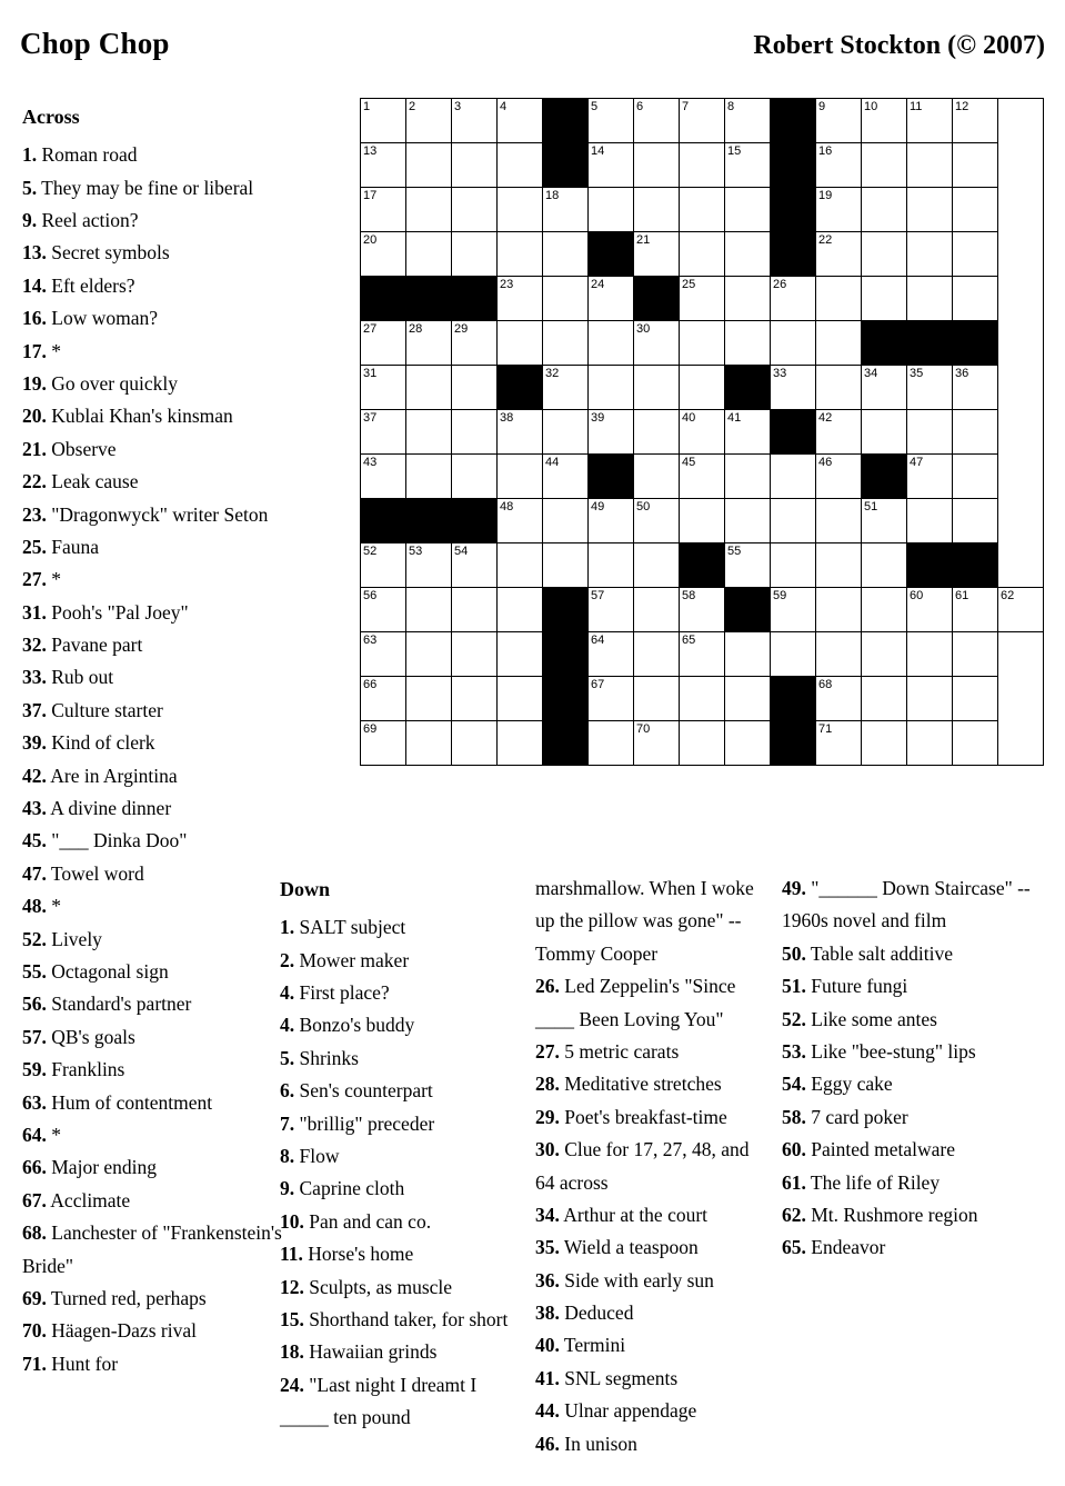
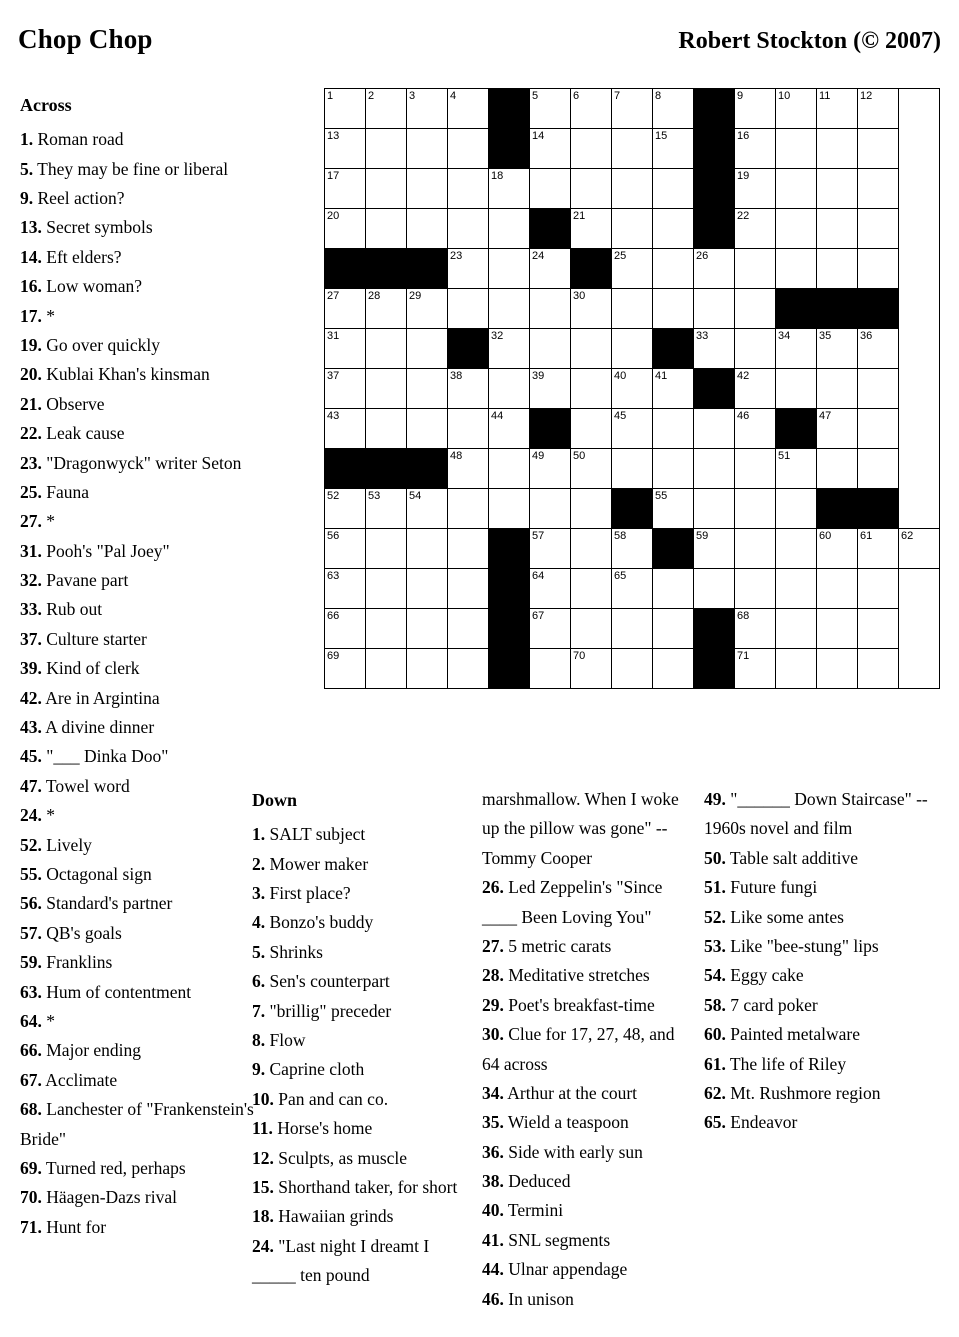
  Chop Chop
  Robert Stockton (© 2007)
  Across
  1. Roman road
  5. They may be fine or liberal
  9. Reel action?
  13. Secret symbols
  14. Eft elders?
  16. Low woman?
  17. *
  19. Go over quickly
  20. Kublai Khan's kinsman
  21. Observe
  22. Leak cause
  23. "Dragonwyck" writer Seton
  25. Fauna
  27. *
  31. Pooh's "Pal Joey"
  32. Pavane part
  33. Rub out
  37. Culture starter
  39. Kind of clerk
  42. Are in Argintina
  43. A divine dinner
  45. "___ Dinka Doo"
  47. Towel word
- 48. *
+ 24. *
  52. Lively
  55. Octagonal sign
  56. Standard's partner
  57. QB's goals
  59. Franklins
  63. Hum of contentment
  64. *
  66. Major ending
  67. Acclimate
  68. Lanchester of "Frankenstein's Bride"
  69. Turned red, perhaps
  70. Häagen-Dazs rival
  71. Hunt for
  1	2	3	4		5	6	7	8		9	10	11	12
  13					14			15		16
  17				18						19
  20						21				22
  			23		24		25		26
  27	28	29				30
  31				32					33		34	35	36
  37			38		39		40	41		42
  43				44			45			46		47
  			48		49	50					51
  52	53	54						55
  56					57		58		59			60	61	62
  63					64		65
  66					67					68
  69						70				71
  Down
  1. SALT subject
  2. Mower maker
- 4. First place?
+ 3. First place?
  4. Bonzo's buddy
  5. Shrinks
  6. Sen's counterpart
  7. "brillig" preceder
  8. Flow
  9. Caprine cloth
  10. Pan and can co.
  11. Horse's home
  12. Sculpts, as muscle
  15. Shorthand taker, for short
  18. Hawaiian grinds
  24. "Last night I dreamt I _____ ten pound
  marshmallow. When I woke up the pillow was gone" -- Tommy Cooper
  26. Led Zeppelin's "Since ____ Been Loving You"
  27. 5 metric carats
  28. Meditative stretches
  29. Poet's breakfast-time
  30. Clue for 17, 27, 48, and 64 across
  34. Arthur at the court
  35. Wield a teaspoon
  36. Side with early sun
  38. Deduced
  40. Termini
  41. SNL segments
  44. Ulnar appendage
  46. In unison
  49. "______ Down Staircase" -- 1960s novel and film
  50. Table salt additive
  51. Future fungi
  52. Like some antes
  53. Like "bee-stung" lips
  54. Eggy cake
  58. 7 card poker
  60. Painted metalware
  61. The life of Riley
  62. Mt. Rushmore region
  65. Endeavor
